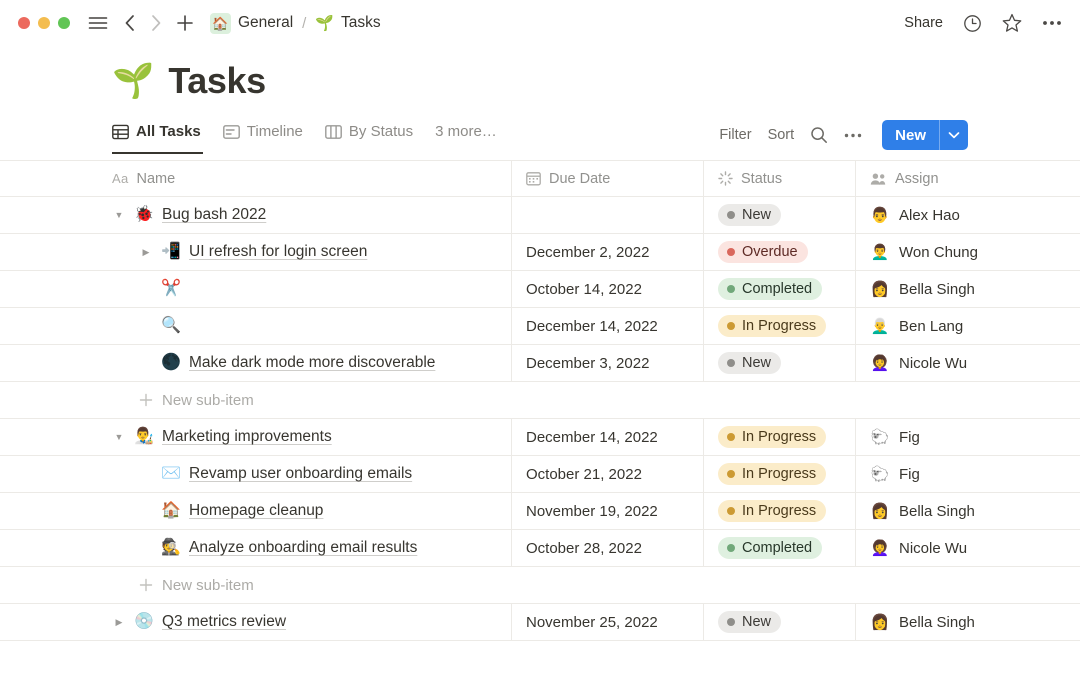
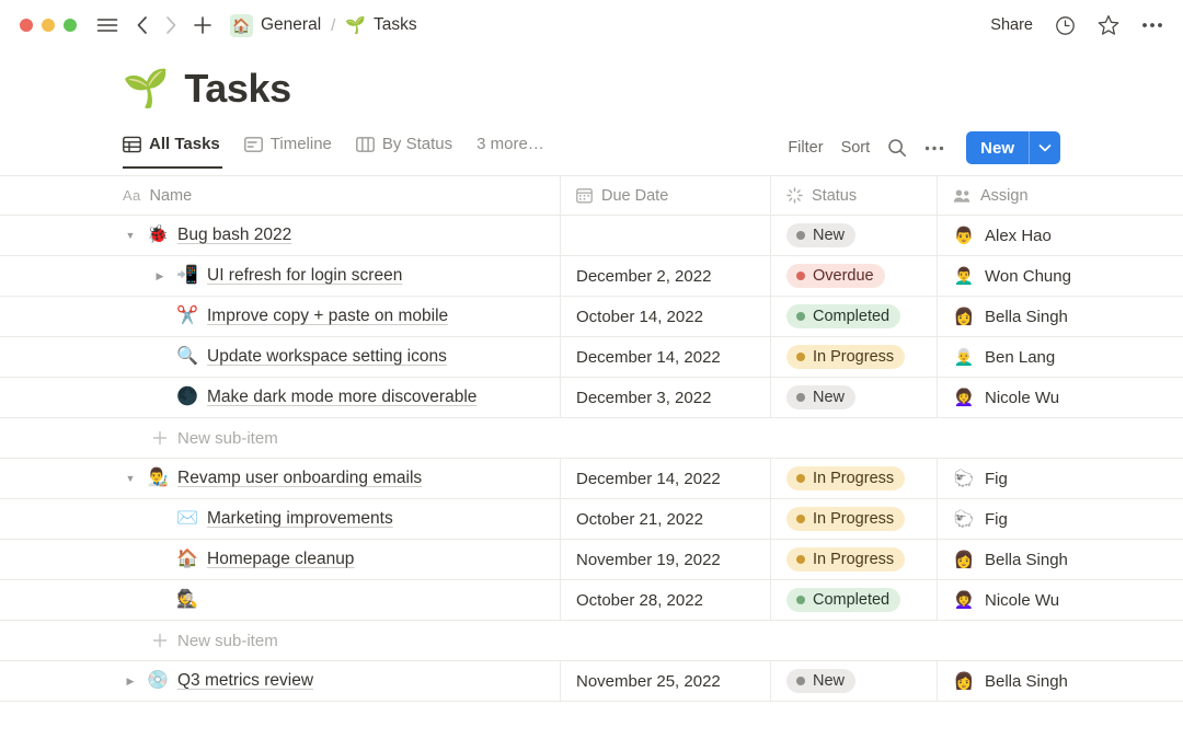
  🏠
  General
  /
  🌱
  Tasks
  Share
  🌱
  Tasks
  All Tasks
  Timeline
  By Status
  3 more…
  Filter
  Sort
  New
  Aa
  Name
  Due Date
  Status
  Assign
  🐞
  Bug bash 2022
  New
  👨
  Alex Hao
  📲
  UI refresh for login screen
  December 2, 2022
  Overdue
  👨‍🦱
  Won Chung
  ✂️
+ Improve copy + paste on mobile
  October 14, 2022
  Completed
  👩
  Bella Singh
  🔍
+ Update workspace setting icons
  December 14, 2022
  In Progress
  👨‍🦳
  Ben Lang
  🌑
  Make dark mode more discoverable
  December 3, 2022
  New
  👩‍🦱
  Nicole Wu
  New sub-item
  👨‍🎨
- Marketing improvements
+ Revamp user onboarding emails
  December 14, 2022
  In Progress
  🐑
  Fig
  ✉️
- Revamp user onboarding emails
+ Marketing improvements
  October 21, 2022
  In Progress
  🐑
  Fig
  🏠
  Homepage cleanup
  November 19, 2022
  In Progress
  👩
  Bella Singh
  🕵️
- Analyze onboarding email results
  October 28, 2022
  Completed
  👩‍🦱
  Nicole Wu
  New sub-item
  💿
  Q3 metrics review
  November 25, 2022
  New
  👩
  Bella Singh
